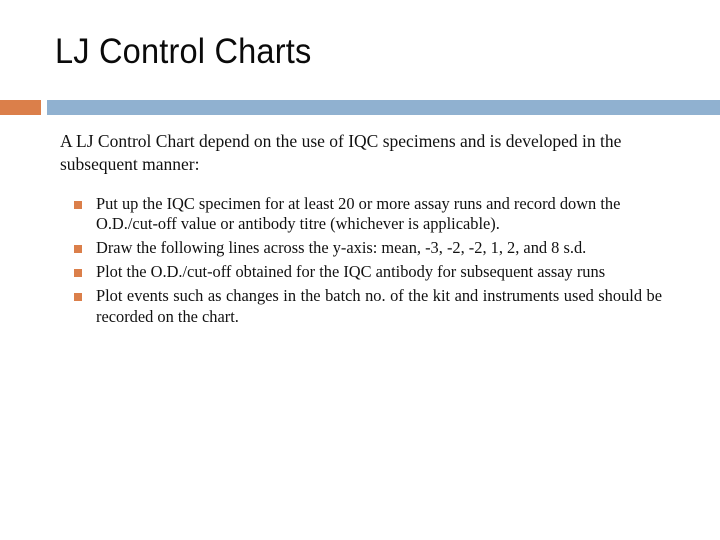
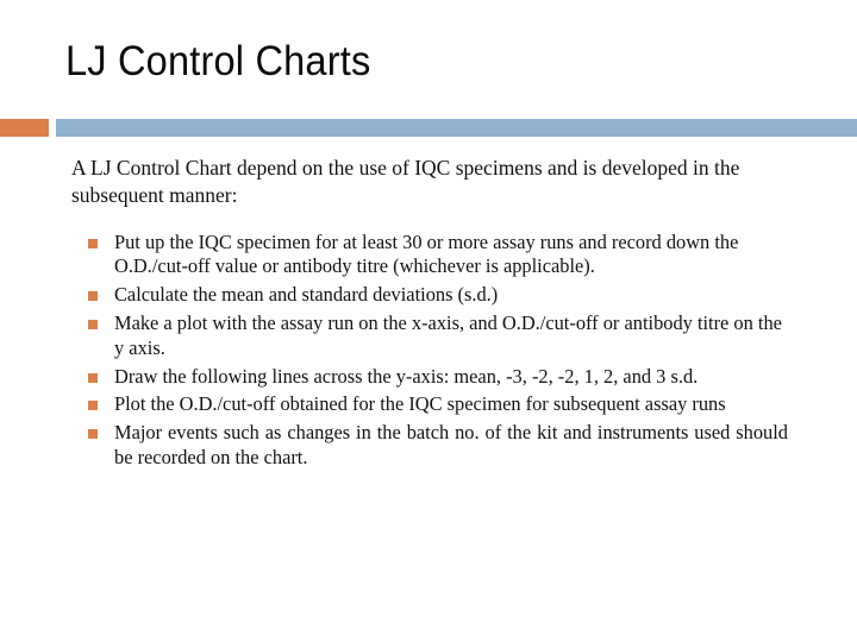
  LJ Control Charts
  A LJ Control Chart depend on the use of IQC specimens and is developed in the subsequent manner:
- Put up the IQC specimen for at least 20 or more assay runs and record down the O.D./cut-off value or antibody titre (whichever is applicable).
+ Put up the IQC specimen for at least 30 or more assay runs and record down the O.D./cut-off value or antibody titre (whichever is applicable).
+ Calculate the mean and standard deviations (s.d.)
+ Make a plot with the assay run on the x-axis, and O.D./cut-off or antibody titre on the y axis.
- Draw the following lines across the y-axis: mean, -3, -2, -2, 1, 2, and 8 s.d.
+ Draw the following lines across the y-axis: mean, -3, -2, -2, 1, 2, and 3 s.d.
- Plot the O.D./cut-off obtained for the IQC antibody for subsequent assay runs
+ Plot the O.D./cut-off obtained for the IQC specimen for subsequent assay runs
- Plot events such as changes in the batch no. of the kit and instruments used should be recorded on the chart.
+ Major events such as changes in the batch no. of the kit and instruments used should be recorded on the chart.
